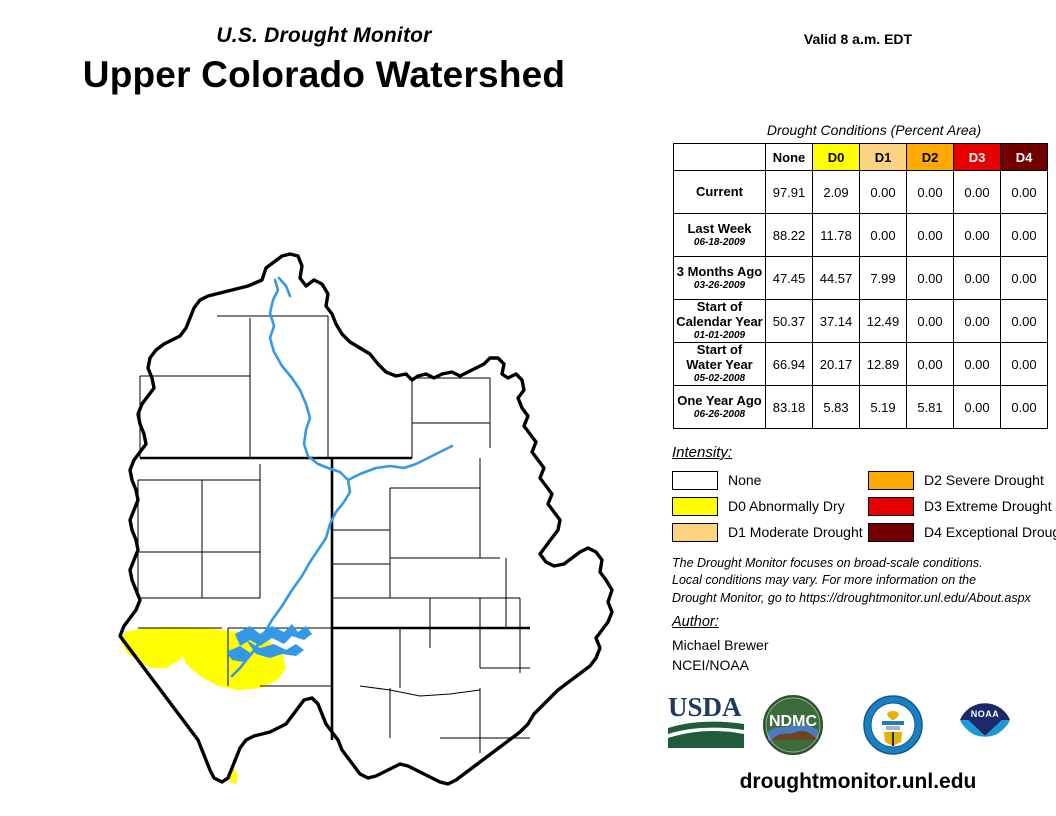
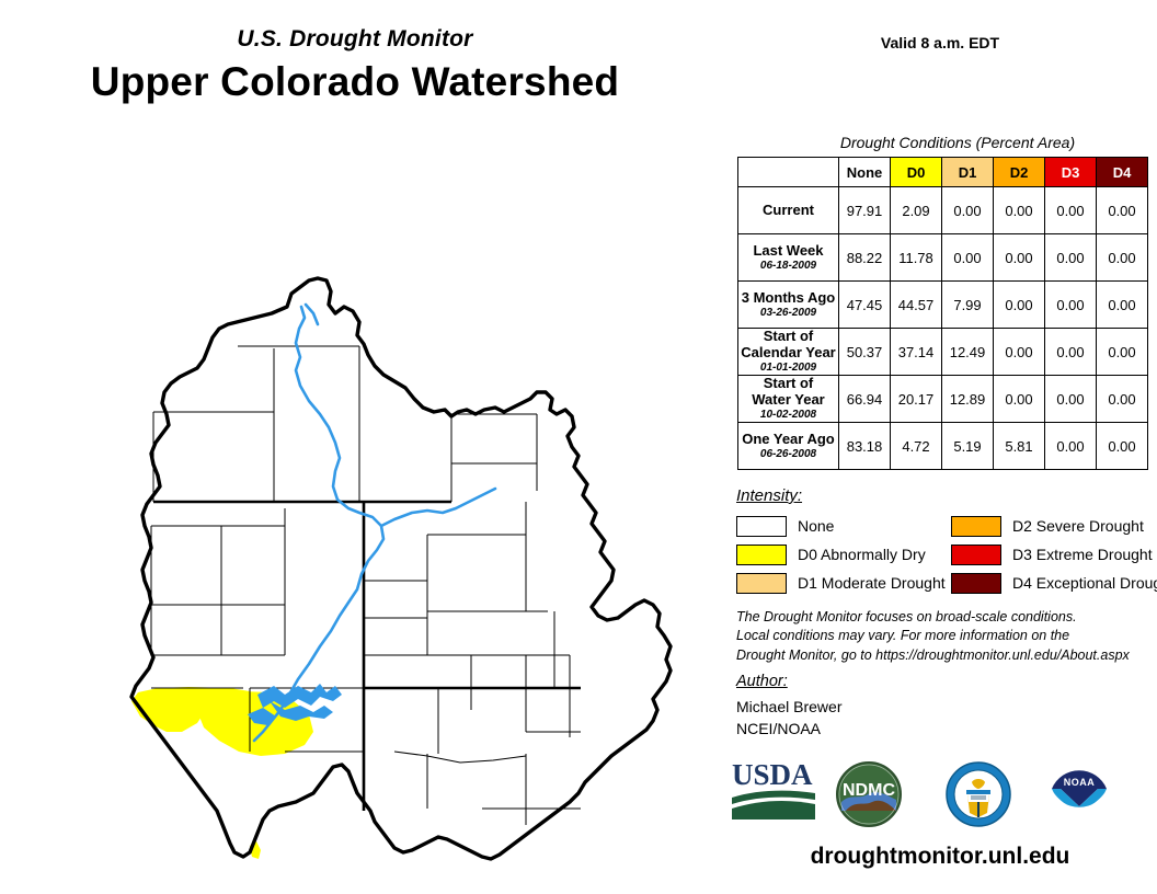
  U.S. Drought Monitor
  Upper Colorado Watershed
  Valid 8 a.m. EDT
  Drought Conditions (Percent Area)
  	None	D0	D1	D2	D3	D4
  Current	97.91	2.09	0.00	0.00	0.00	0.00
  Last Week06-18-2009	88.22	11.78	0.00	0.00	0.00	0.00
  3 Months Ago03-26-2009	47.45	44.57	7.99	0.00	0.00	0.00
  Start ofCalendar Year01-01-2009	50.37	37.14	12.49	0.00	0.00	0.00
- Start ofWater Year05-02-2008	66.94	20.17	12.89	0.00	0.00	0.00
+ Start ofWater Year10-02-2008	66.94	20.17	12.89	0.00	0.00	0.00
- One Year Ago06-26-2008	83.18	5.83	5.19	5.81	0.00	0.00
+ One Year Ago06-26-2008	83.18	4.72	5.19	5.81	0.00	0.00
  Intensity:
  None
  D0 Abnormally Dry
  D1 Moderate Drought
  D2 Severe Drought
  D3 Extreme Drought
  D4 Exceptional Drou
  The Drought Monitor focuses on broad-scale conditions.
  Local conditions may vary. For more information on the
  Drought Monitor, go to https://droughtmonitor.unl.edu/About.aspx
  Author:
  Michael Brewer
  NCEI/NOAA
  USDA
  NDMC
  NOAA
  droughtmonitor.unl.edu
